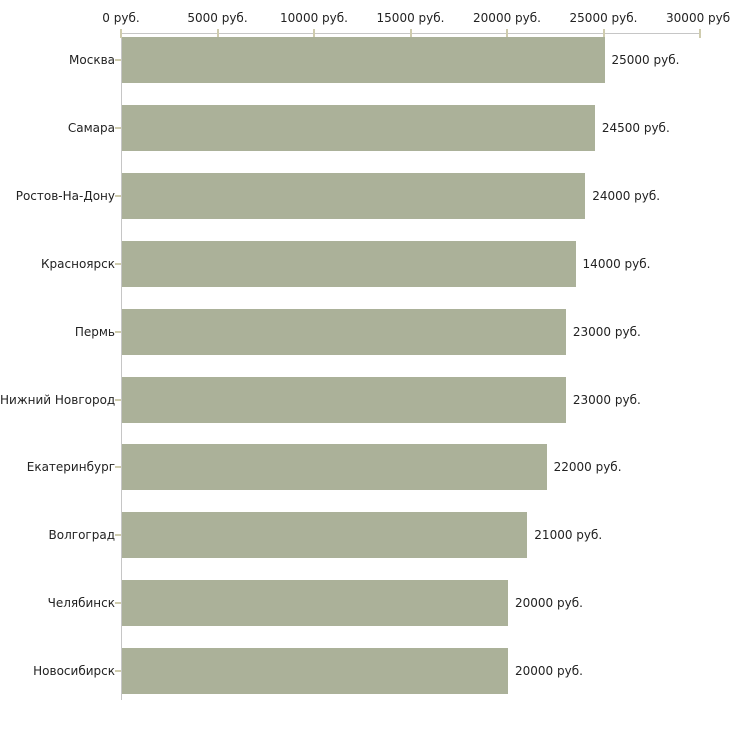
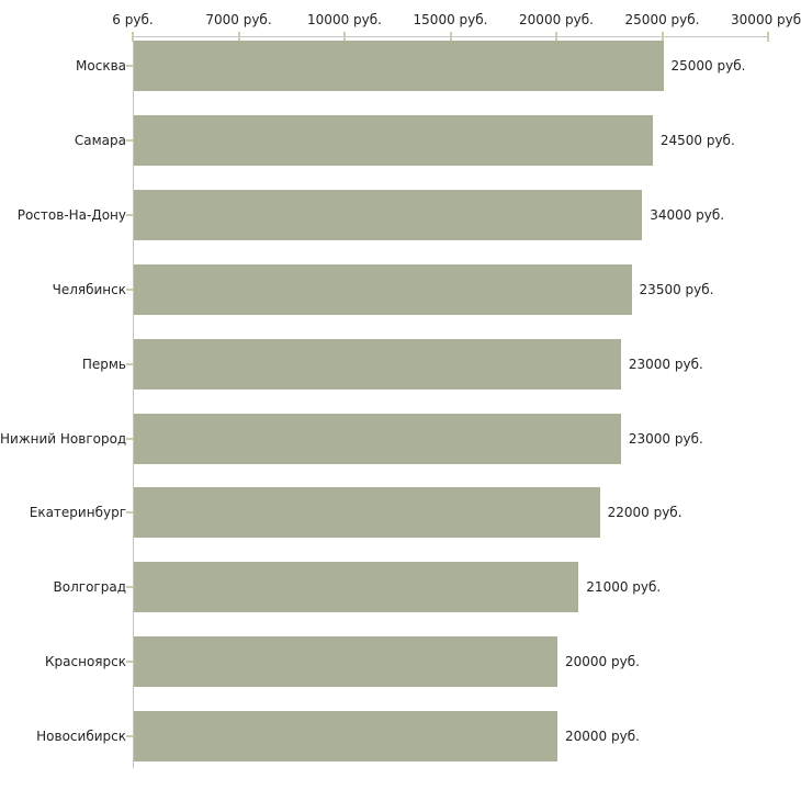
- 0 руб.
+ 6 руб.
- 5000 руб.
+ 7000 руб.
  10000 руб.
  15000 руб.
  20000 руб.
  25000 руб.
  30000 руб
  Москва
  25000 руб.
  Самара
  24500 руб.
  Ростов-На-Дону
- 24000 руб.
+ 34000 руб.
- Красноярск
+ Челябинск
- 14000 руб.
+ 23500 руб.
  Пермь
  23000 руб.
  Нижний Новгород
  23000 руб.
  Екатеринбург
  22000 руб.
  Волгоград
  21000 руб.
- Челябинск
+ Красноярск
  20000 руб.
  Новосибирск
  20000 руб.
